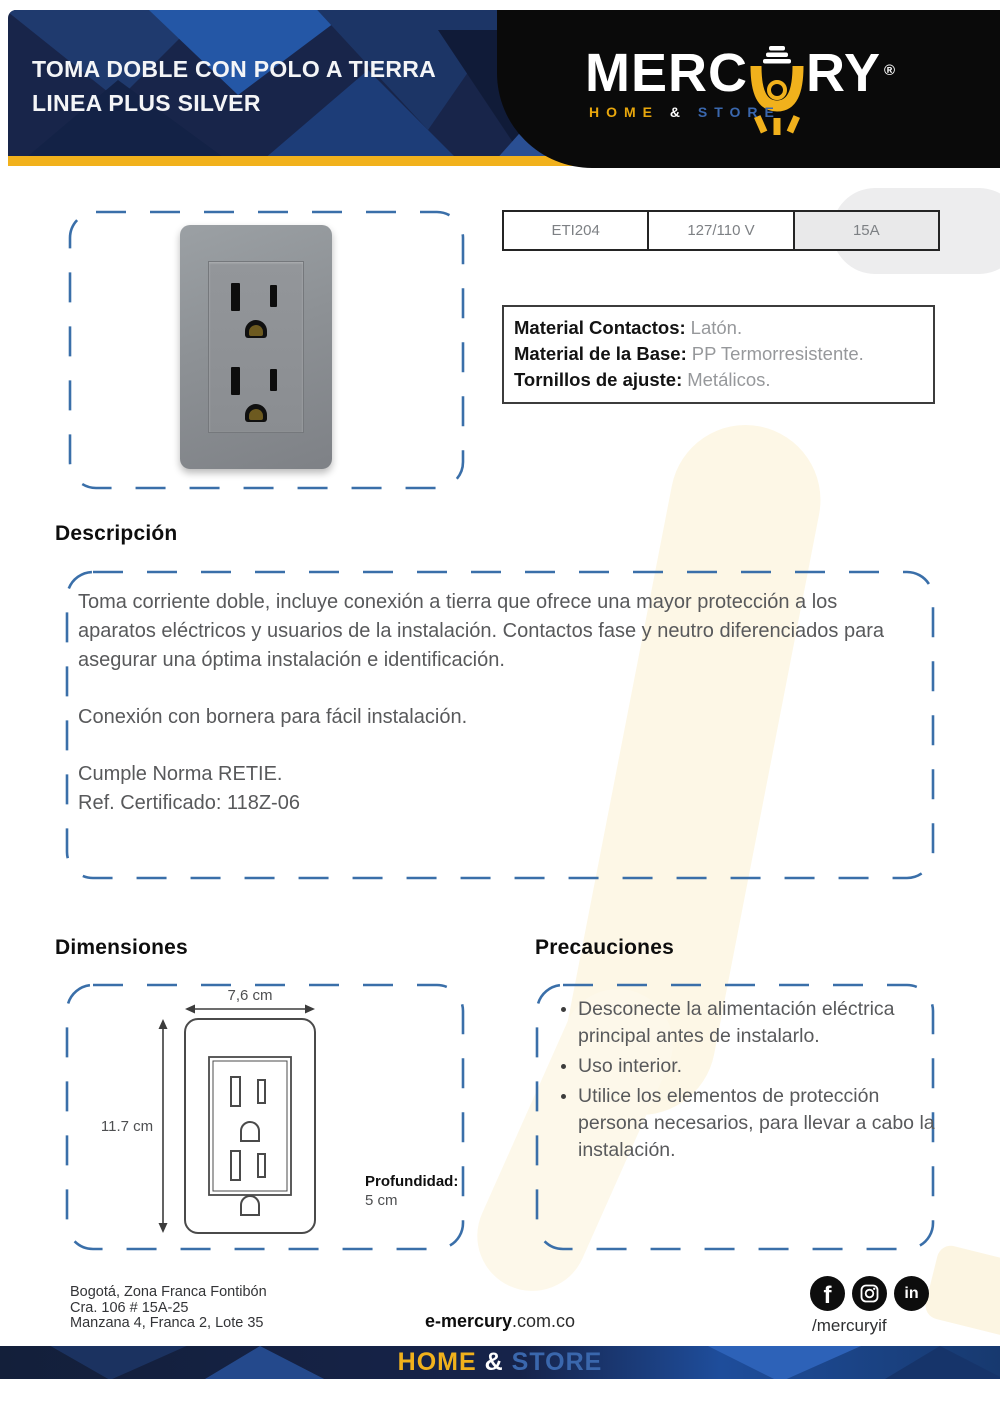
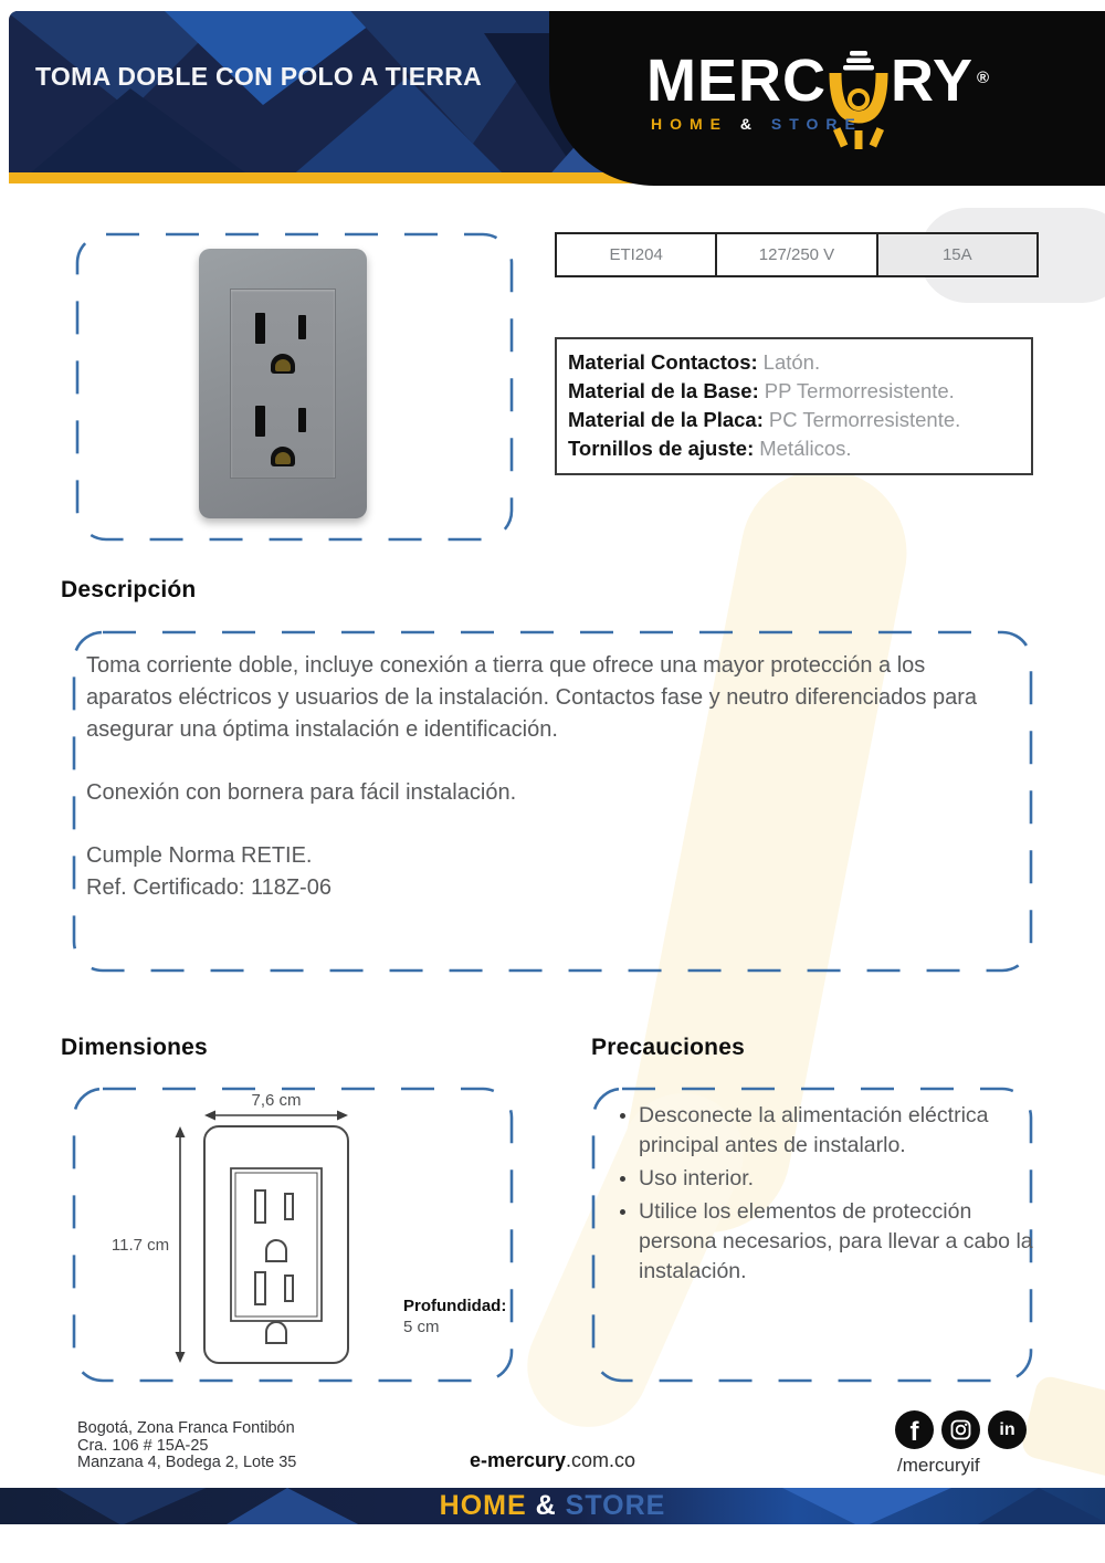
  TOMA DOBLE CON POLO A TIERRA
- LINEA PLUS SILVER
  MERC
  RY
  ®
  HOME & STORE
  ETI204
- 127/110 V
+ 127/250 V
  15A
  Material Contactos: Latón.
  Material de la Base: PP Termorresistente.
+ Material de la Placa: PC Termorresistente.
  Tornillos de ajuste: Metálicos.
  Descripción
  Toma corriente doble, incluye conexión a tierra que ofrece una mayor protección a los aparatos eléctricos y usuarios de la instalación. Contactos fase y neutro diferenciados para asegurar una óptima instalación e identificación.
  Conexión con bornera para fácil instalación.
  Cumple Norma RETIE.
  Ref. Certificado: 118Z-06
  Dimensiones
  7,6 cm
  11.7 cm
  Profundidad:
  5 cm
  Precauciones
  Desconecte la alimentación eléctrica principal antes de instalarlo.
  Uso interior.
  Utilice los elementos de protección persona necesarios, para llevar a cabo la instalación.
  Bogotá, Zona Franca Fontibón
  Cra. 106 # 15A-25
- Manzana 4, Franca 2, Lote 35
+ Manzana 4, Bodega 2, Lote 35
  e-mercury.com.co
  f
  in
  /mercuryif
  HOME & STORE
